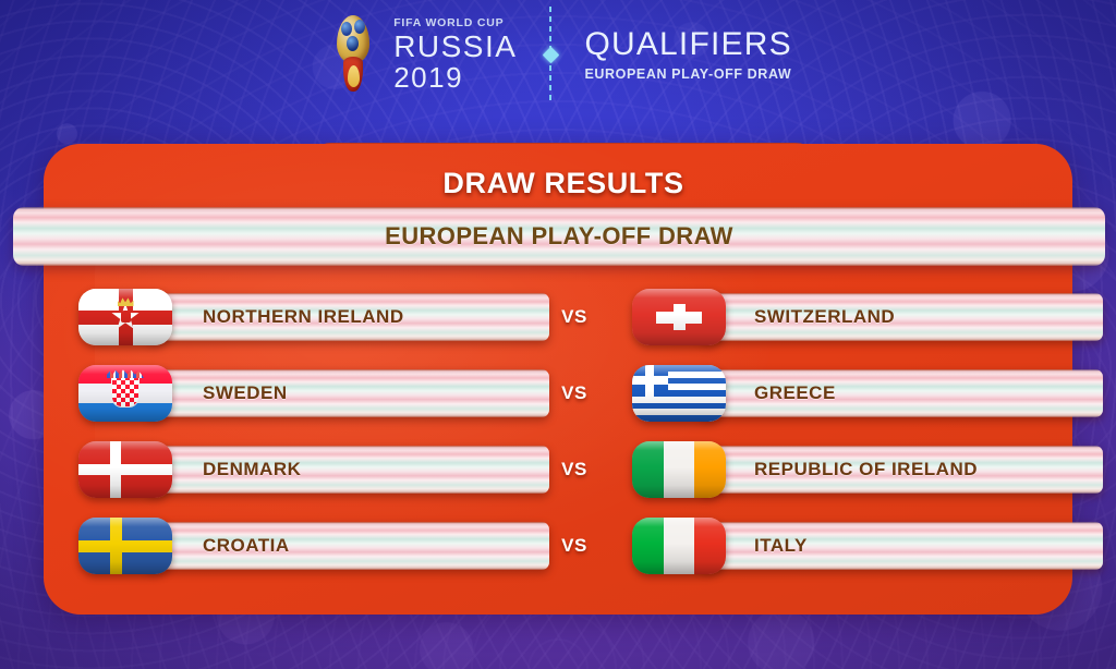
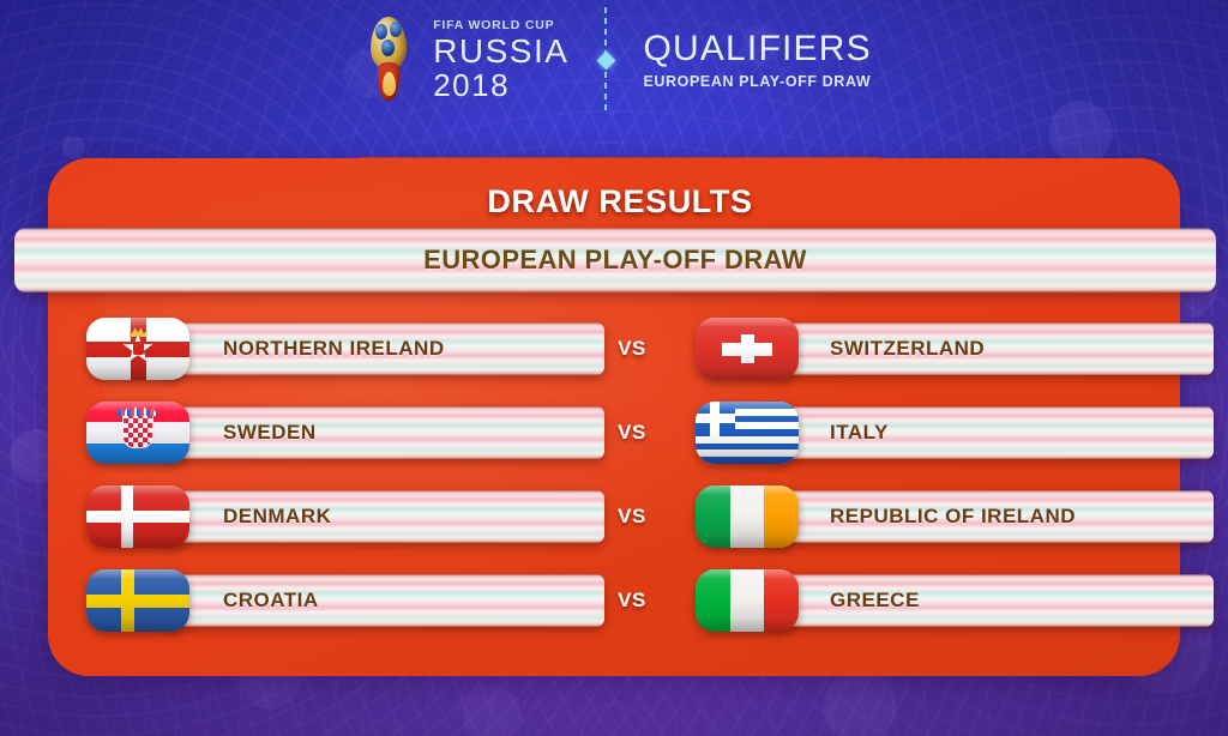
  FIFA WORLD CUP
  RUSSIA
- 2019
+ 2018
  QUALIFIERS
  EUROPEAN PLAY-OFF DRAW
  DRAW RESULTS
  EUROPEAN PLAY-OFF DRAW
  NORTHERN IRELAND
  VS
  SWITZERLAND
  SWEDEN
  VS
- GREECE
+ ITALY
  DENMARK
  VS
  REPUBLIC OF IRELAND
  CROATIA
  VS
- ITALY
+ GREECE
